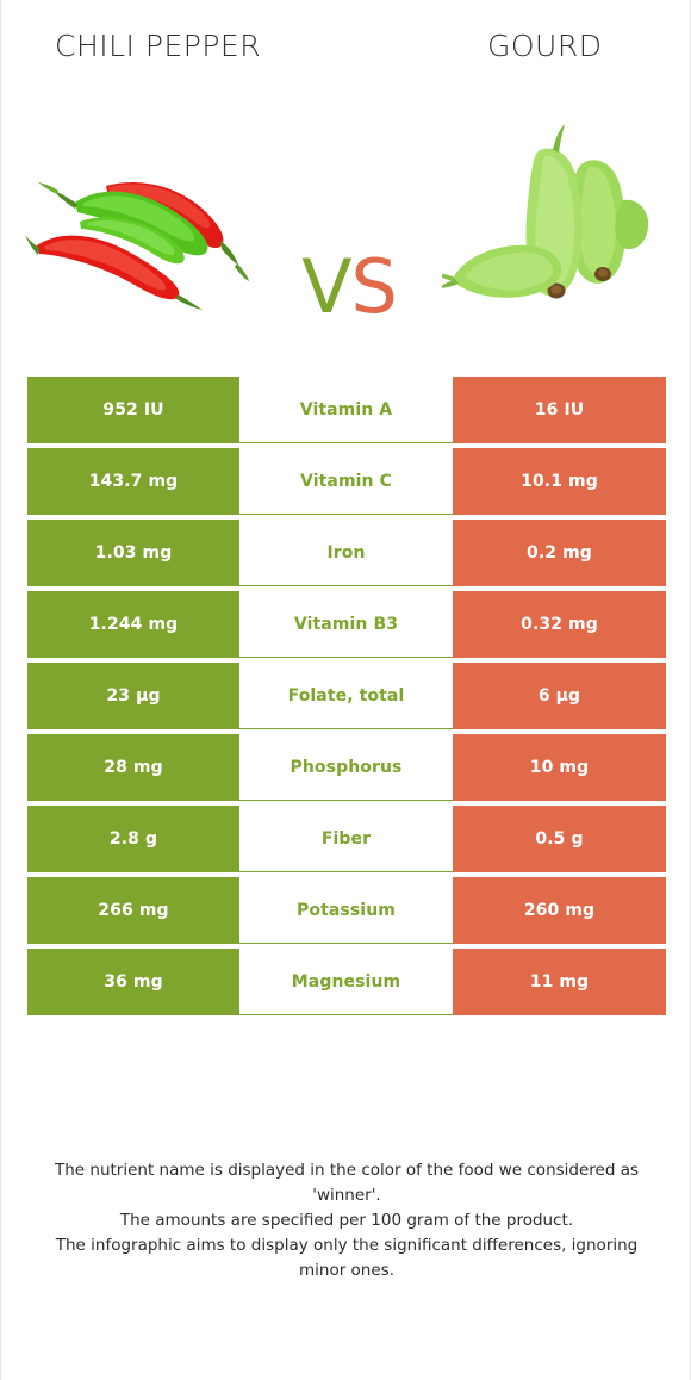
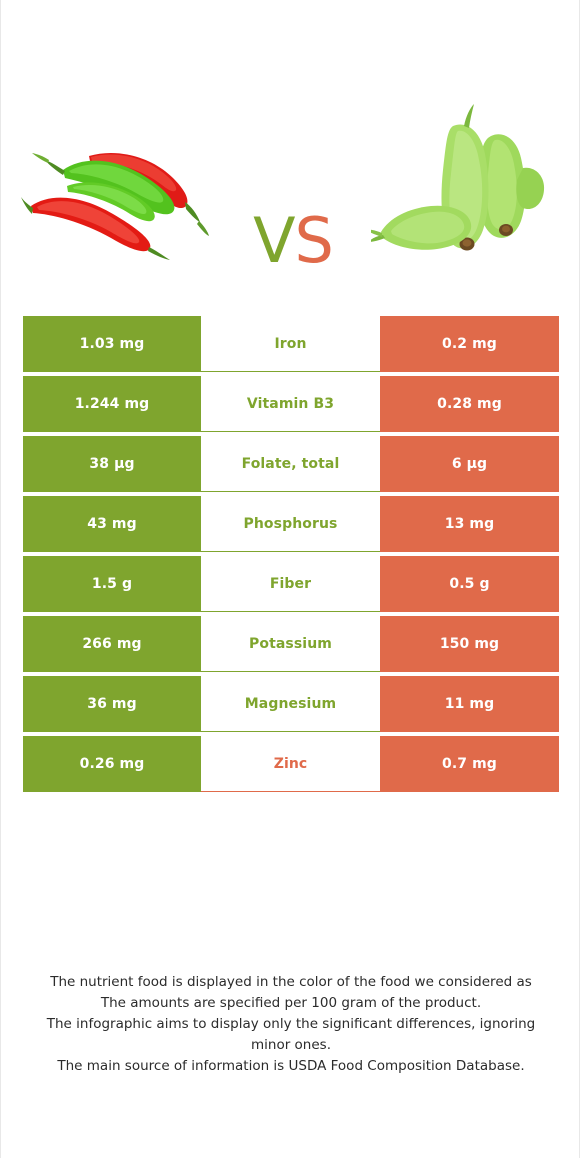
- CHILI PEPPER
- GOURD
  VS
- 952 IU
- Vitamin A
- 16 IU
- 143.7 mg
- Vitamin C
- 10.1 mg
  1.03 mg
  Iron
  0.2 mg
  1.244 mg
  Vitamin B3
- 0.32 mg
+ 0.28 mg
- 23 µg
+ 38 µg
  Folate, total
  6 µg
- 28 mg
+ 43 mg
  Phosphorus
- 10 mg
+ 13 mg
- 2.8 g
+ 1.5 g
  Fiber
  0.5 g
  266 mg
  Potassium
- 260 mg
+ 150 mg
  36 mg
  Magnesium
  11 mg
+ 0.26 mg
+ Zinc
+ 0.7 mg
- The nutrient name is displayed in the color of the food we considered as
+ The nutrient food is displayed in the color of the food we considered as
- 'winner'.
  The amounts are specified per 100 gram of the product.
  The infographic aims to display only the significant differences, ignoring
  minor ones.
+ The main source of information is USDA Food Composition Database.
